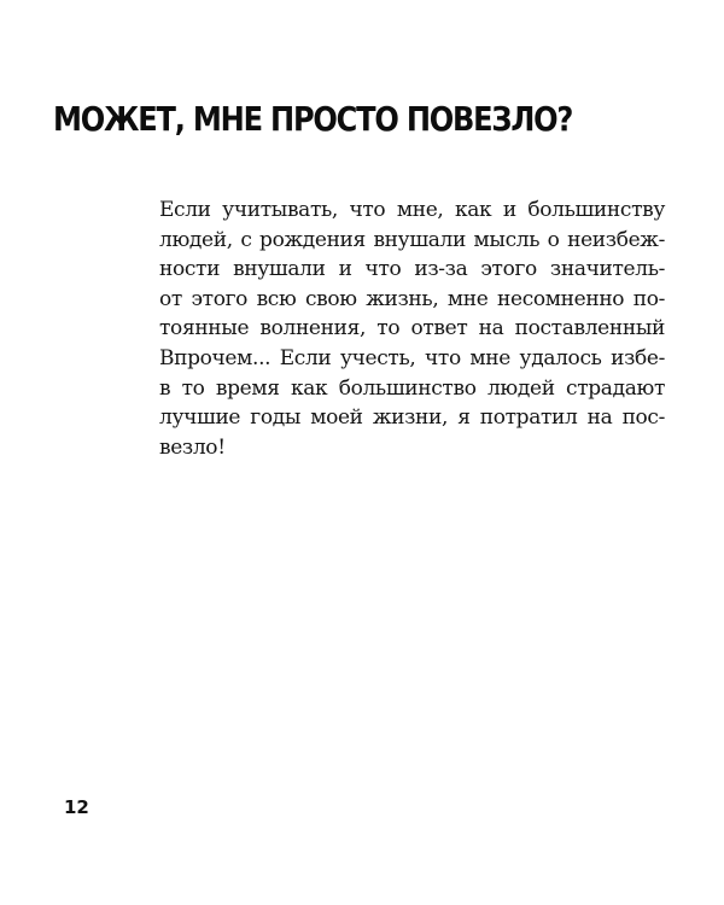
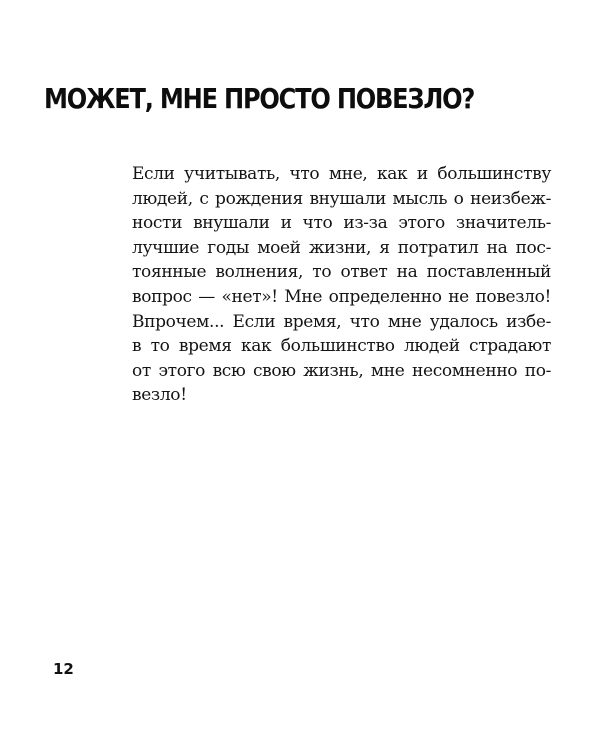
  МОЖЕТ, МНЕ ПРОСТО ПОВЕЗЛО?
  Если учитывать, что мне, как и большинству
  людей, с рождения внушали мысль о неизбеж-
  ности внушали и что из-за этого значитель-
- от этого всю свою жизнь, мне несомненно по-
+ лучшие годы моей жизни, я потратил на пос-
  тоянные волнения, то ответ на поставленный
+ вопрос — «нет»! Мне определенно не повезло!
- Впрочем... Если учесть, что мне удалось избе-
+ Впрочем... Если время, что мне удалось избе-
  в то время как большинство людей страдают
- лучшие годы моей жизни, я потратил на пос-
+ от этого всю свою жизнь, мне несомненно по-
  везло!
  12
